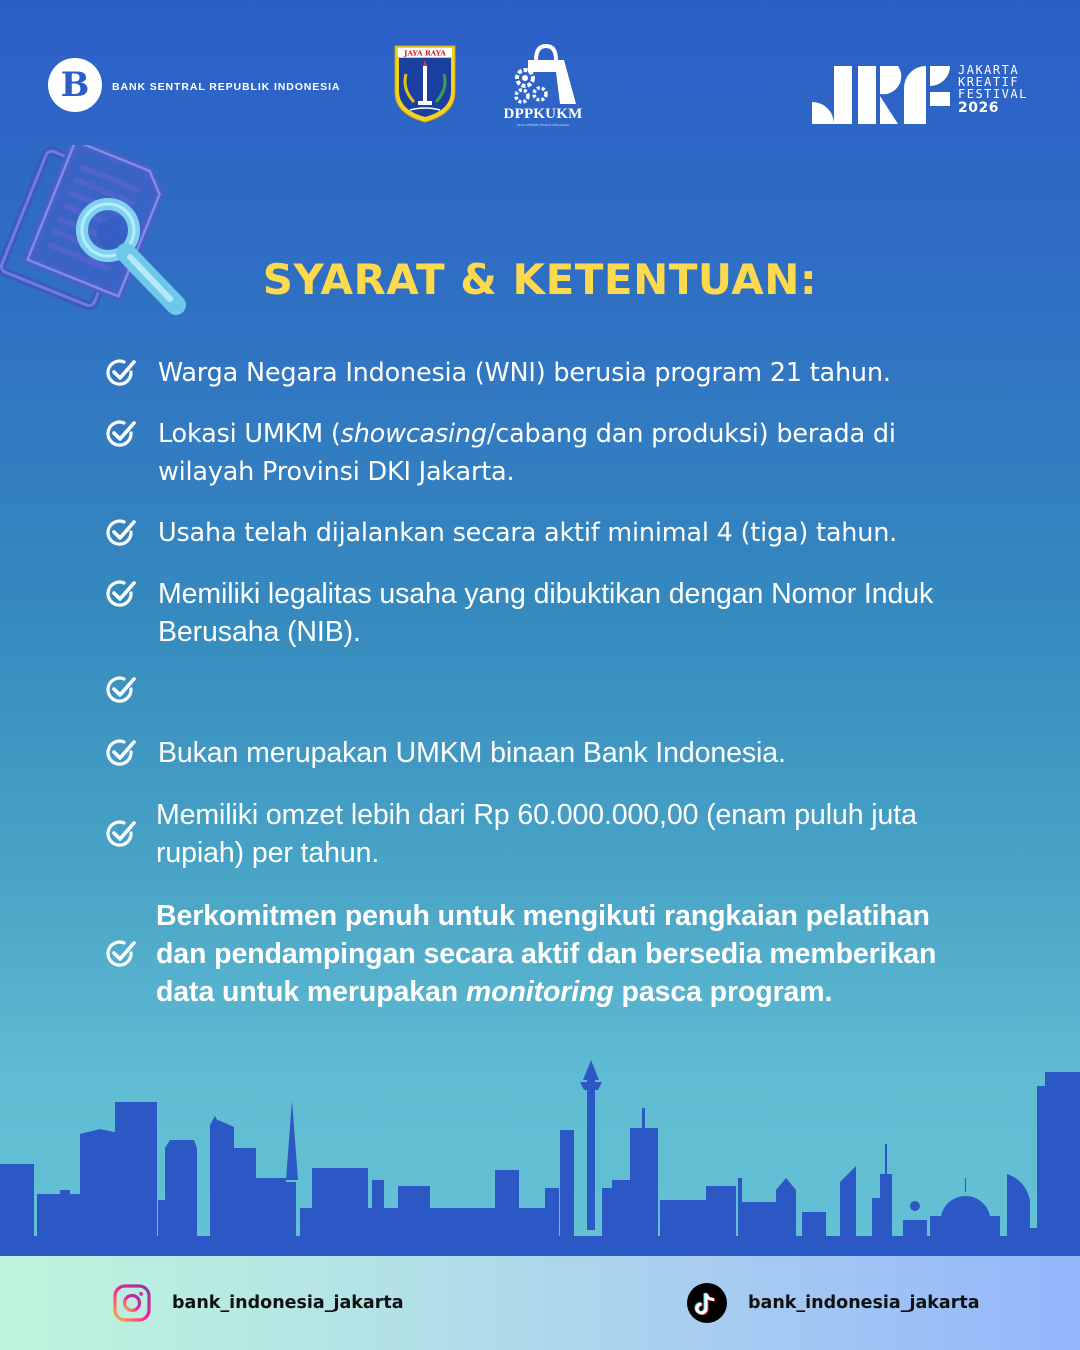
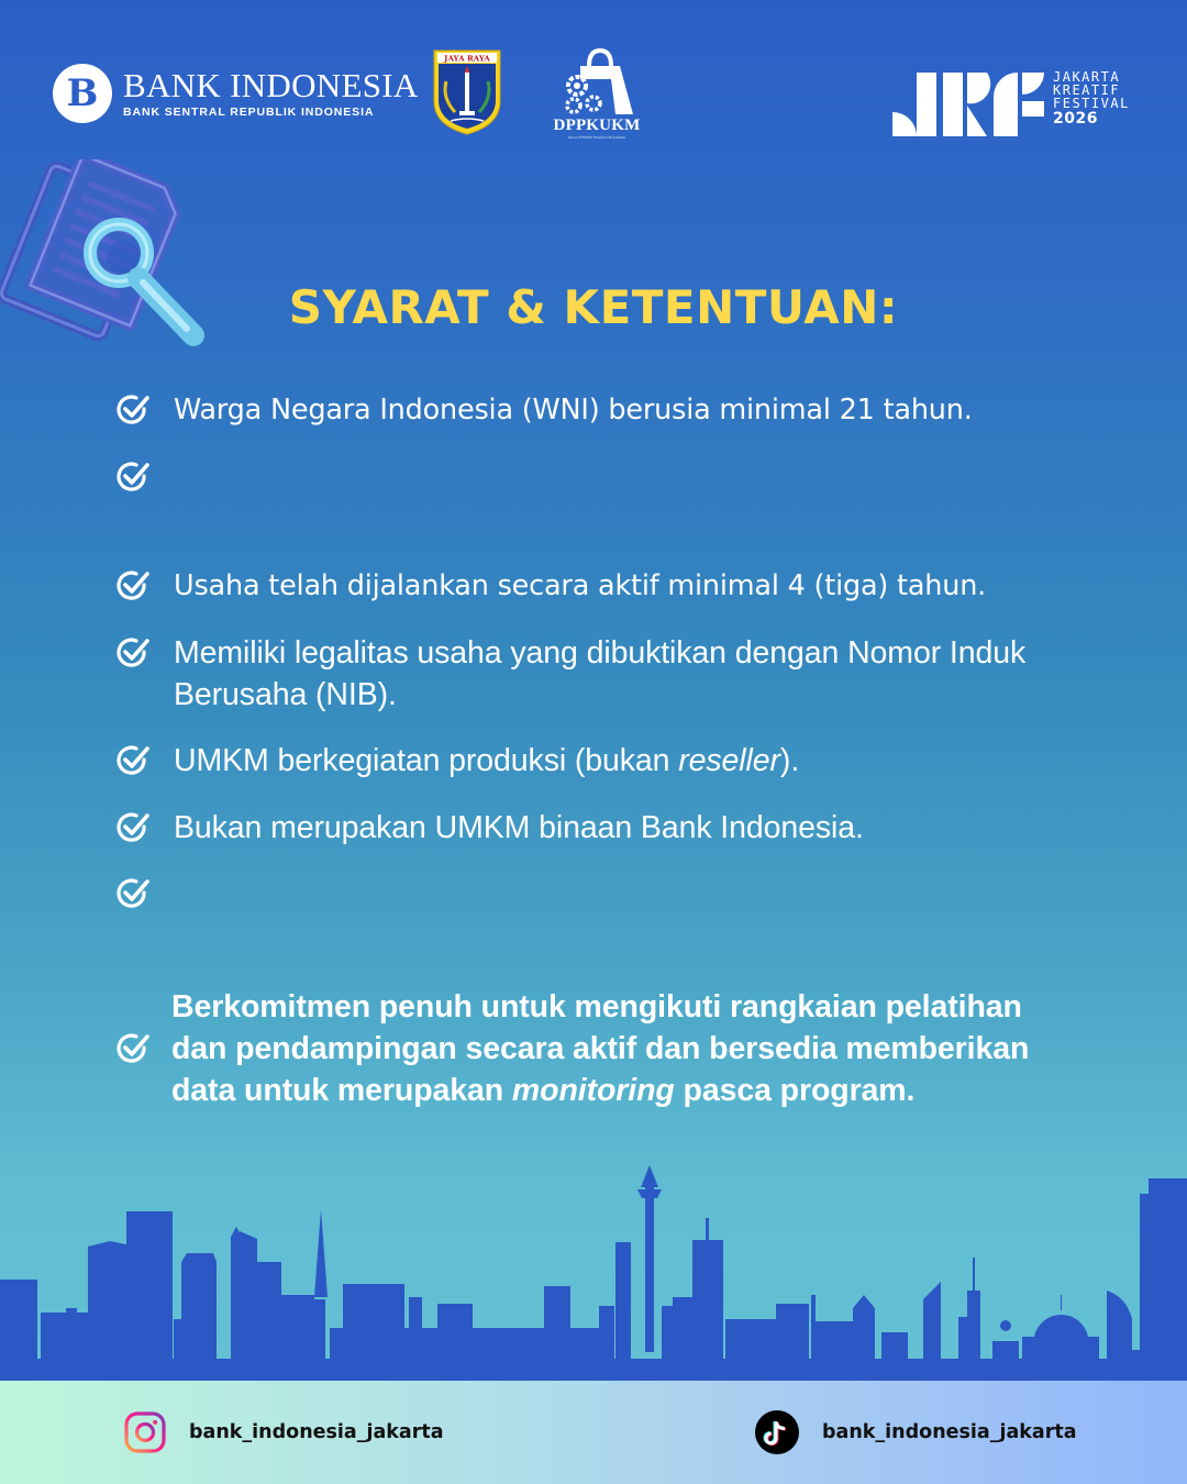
  B
+ BANK INDONESIA
  BANK SENTRAL REPUBLIK INDONESIA
  JAYA RAYA
  DPPKUKM
  JAKARTA
  KREATIF
  FESTIVAL
  2026
  SYARAT & KETENTUAN:
- Warga Negara Indonesia (WNI) berusia program 21 tahun.
+ Warga Negara Indonesia (WNI) berusia minimal 21 tahun.
- Lokasi UMKM (showcasing/cabang dan produksi) berada di wilayah Provinsi DKI Jakarta.
  Usaha telah dijalankan secara aktif minimal 4 (tiga) tahun.
  Memiliki legalitas usaha yang dibuktikan dengan Nomor Induk Berusaha (NIB).
+ UMKM berkegiatan produksi (bukan reseller).
  Bukan merupakan UMKM binaan Bank Indonesia.
- Memiliki omzet lebih dari Rp 60.000.000,00 (enam puluh juta rupiah) per tahun.
  Berkomitmen penuh untuk mengikuti rangkaian pelatihan dan pendampingan secara aktif dan bersedia memberikan data untuk merupakan monitoring pasca program.
  bank_indonesia_jakarta
  bank_indonesia_jakarta
